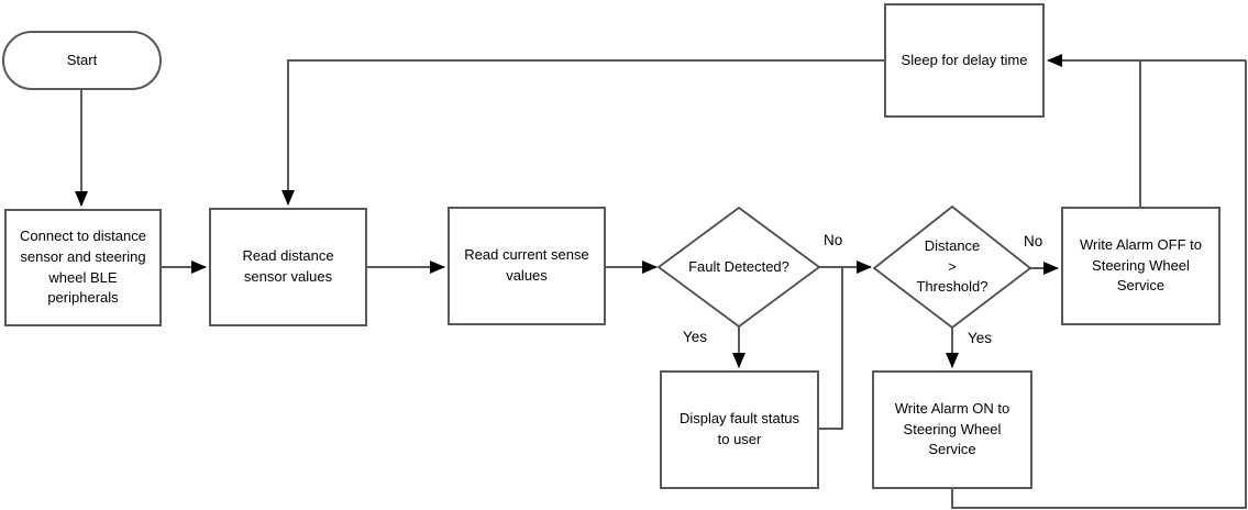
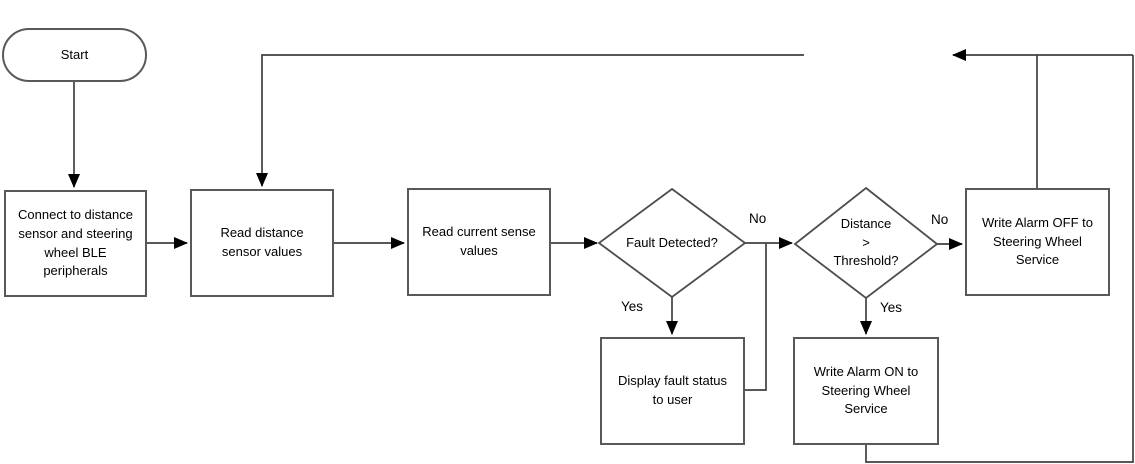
  Start
  Connect to distance
  sensor and steering
  wheel BLE
  peripherals
  Read distance
  sensor values
  Read current sense
  values
  Fault Detected?
  Distance
  >
  Threshold?
  Write Alarm OFF to
  Steering Wheel
  Service
- Sleep for delay time
  Display fault status
  to user
  Write Alarm ON to
  Steering Wheel
  Service
  No
  Yes
  No
  Yes
